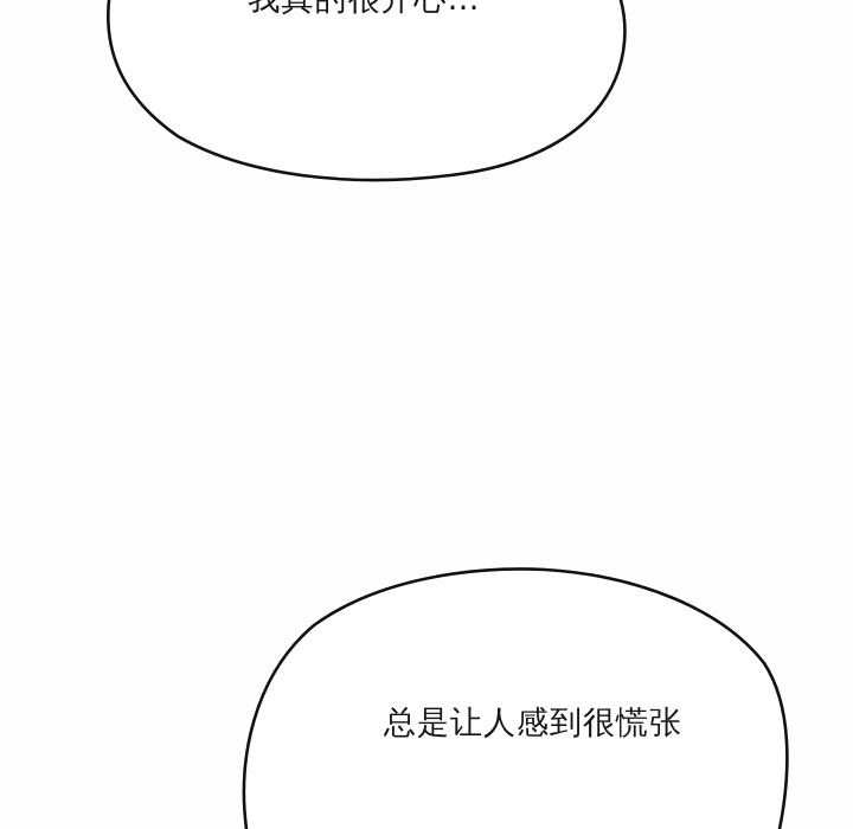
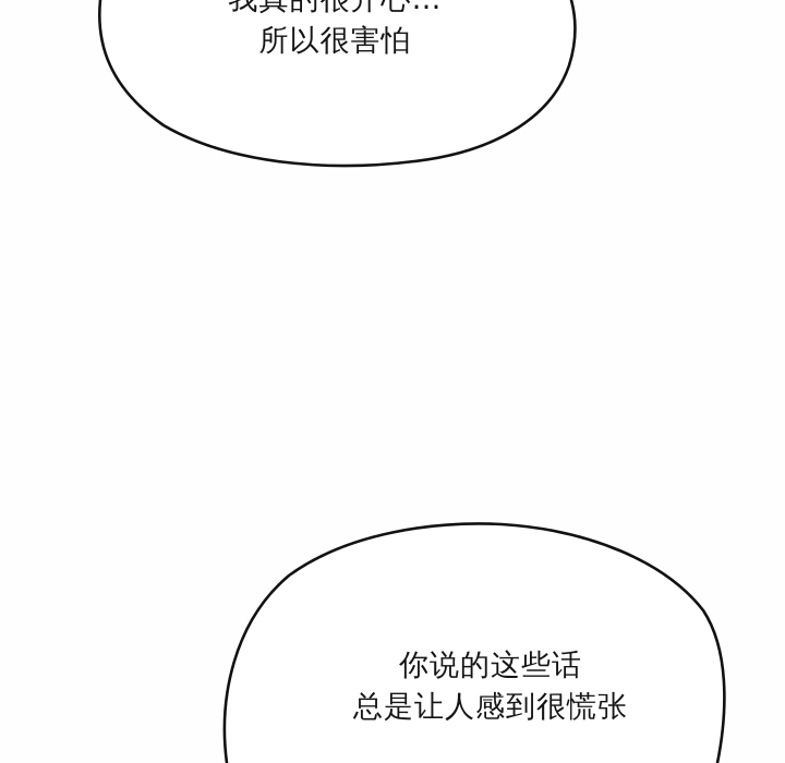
+ 所以很害怕
+ 你说的这些话
  总是让人感到很慌张
